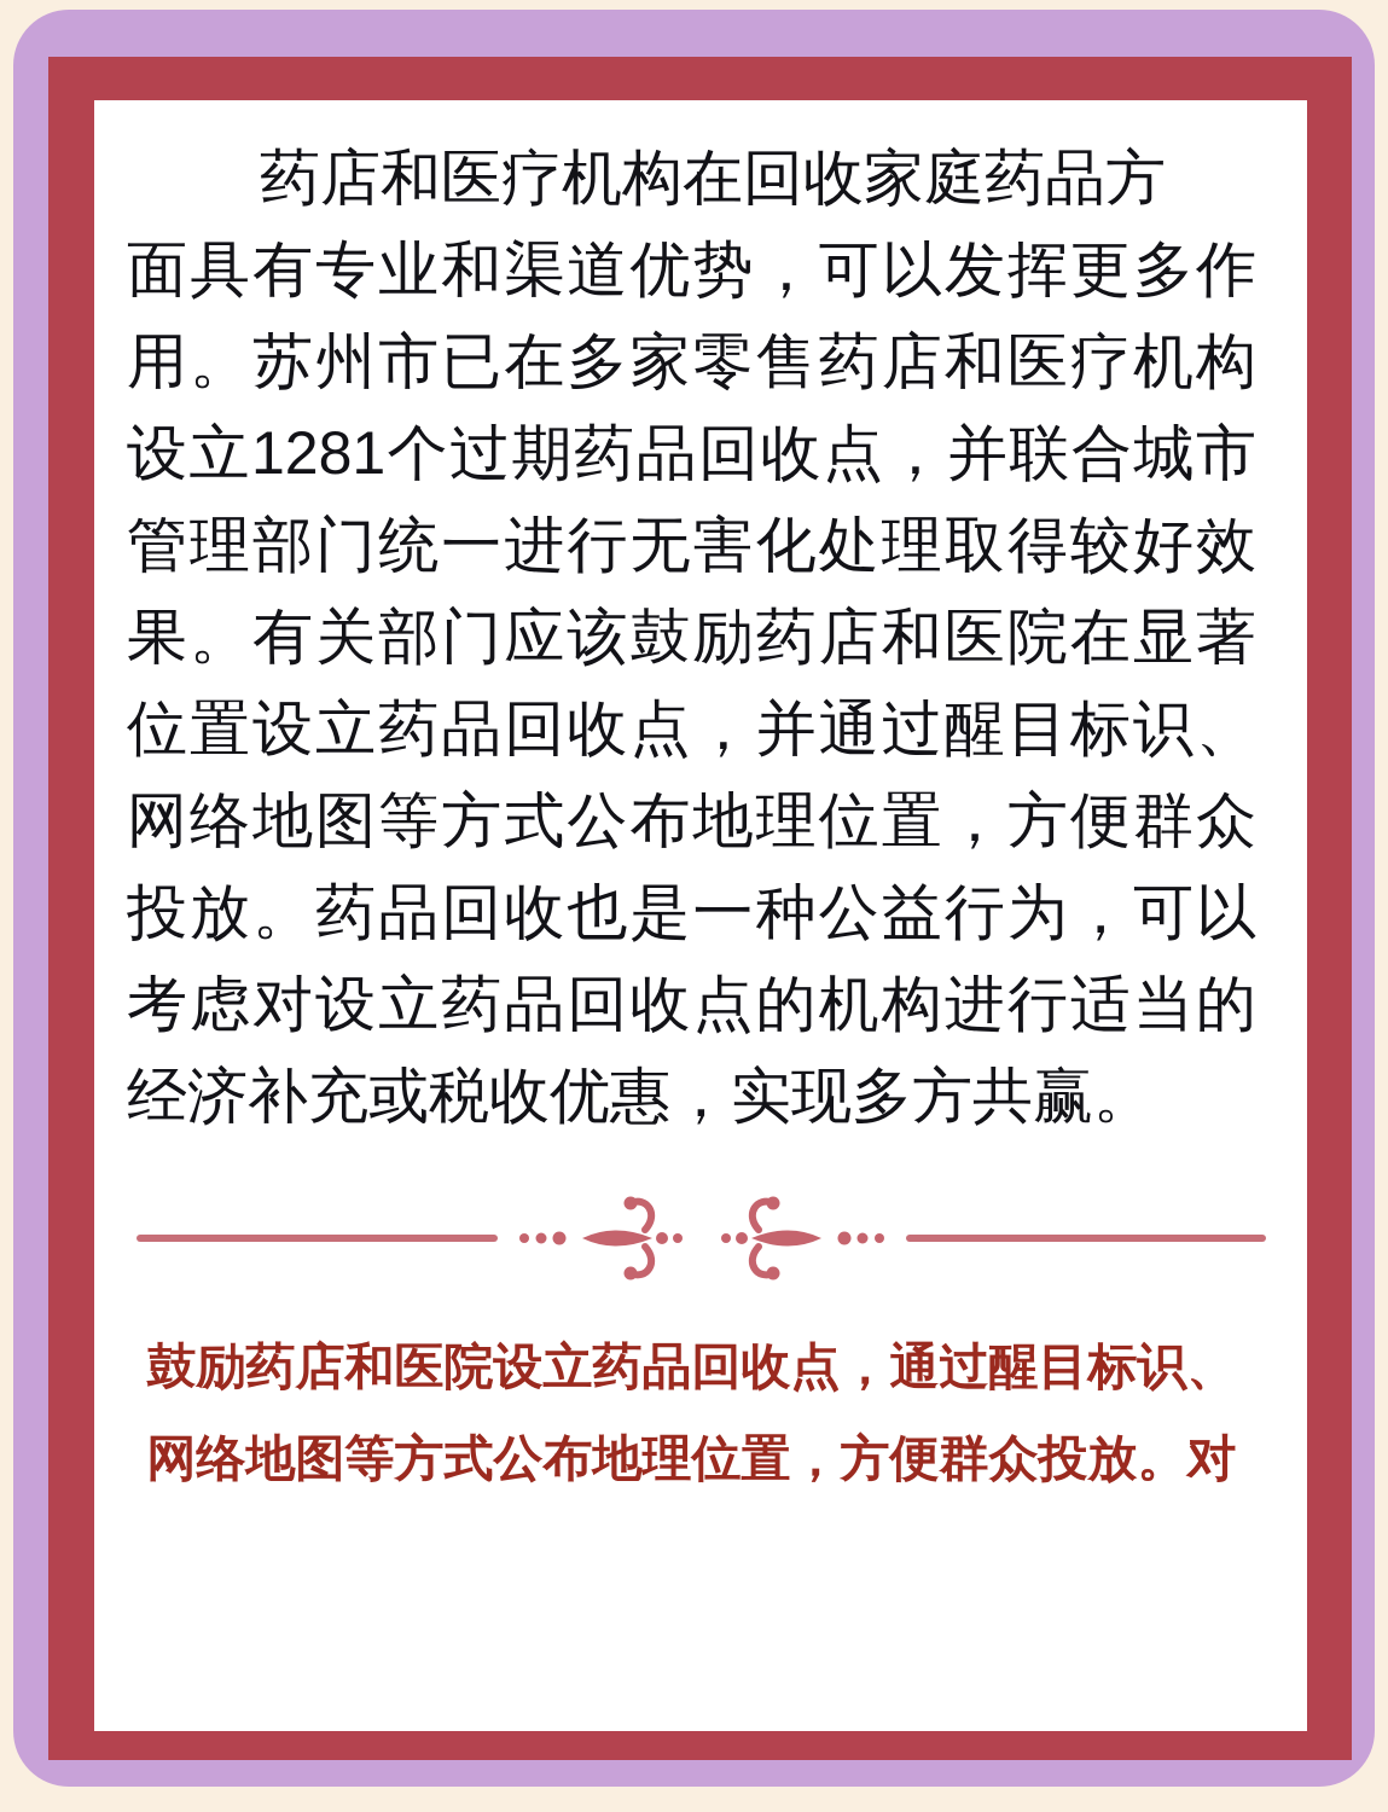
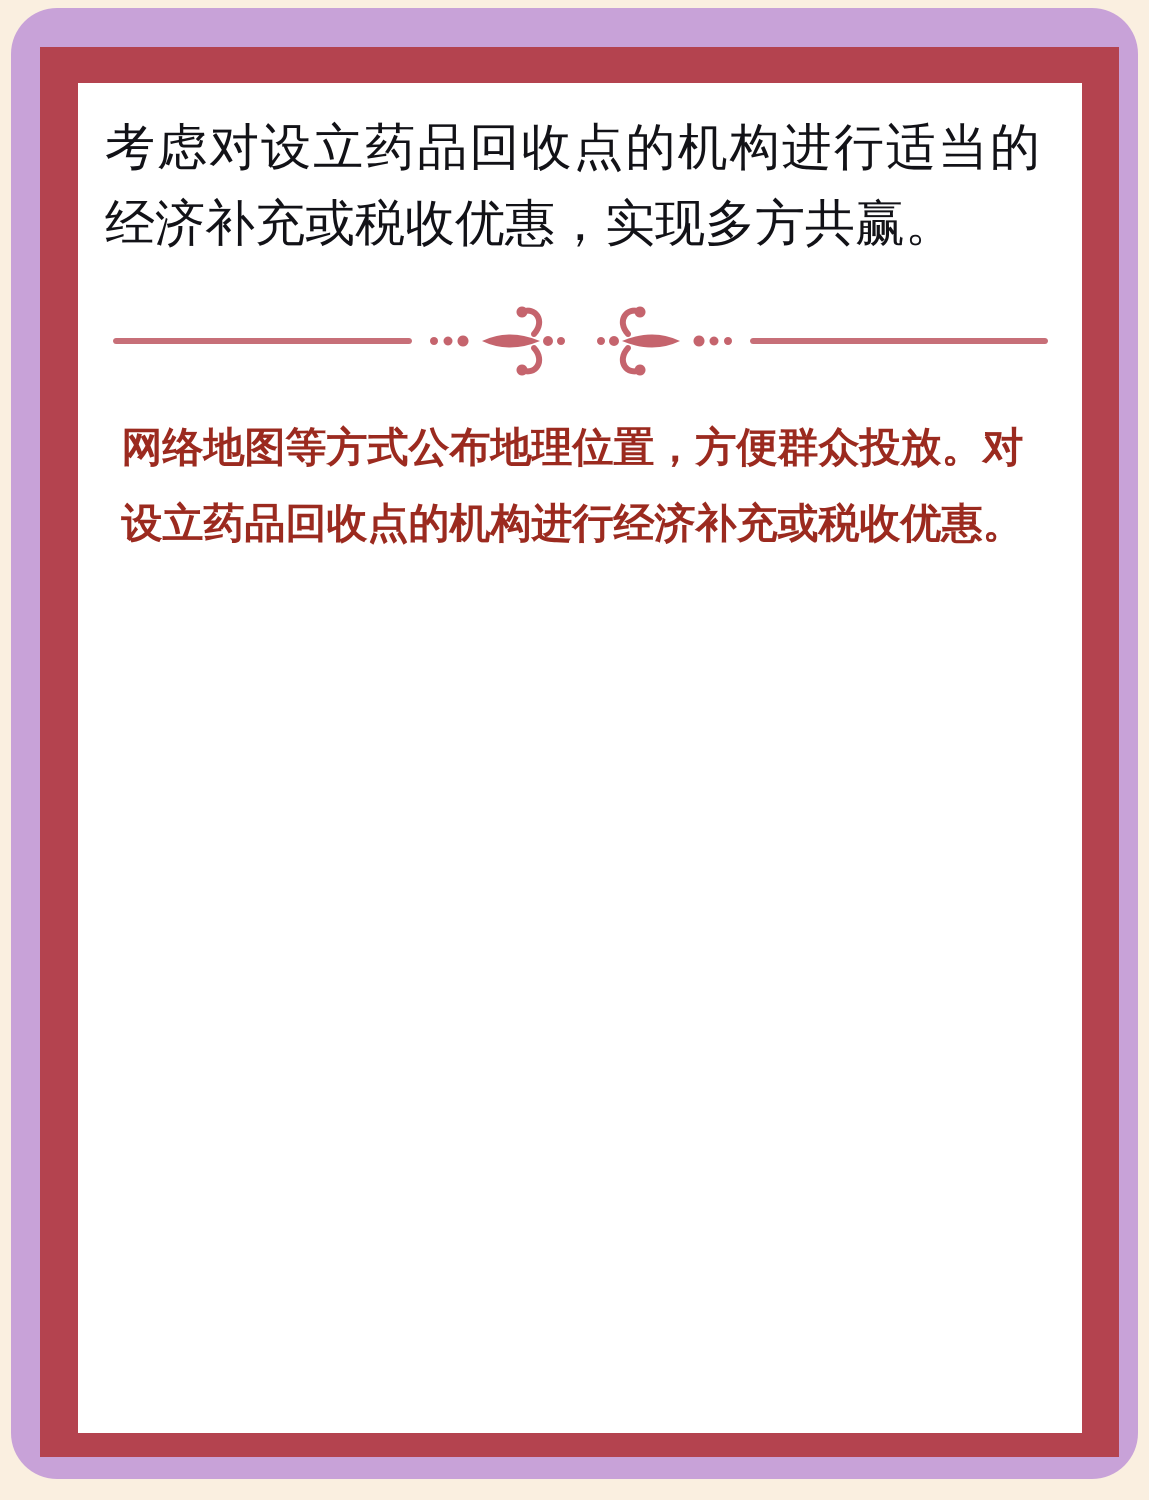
- 药店和医疗机构在回收家庭药品方
- 面具有专业和渠道优势，可以发挥更多作
- 用。苏州市已在多家零售药店和医疗机构
- 设立1281个过期药品回收点，并联合城市
- 管理部门统一进行无害化处理取得较好效
- 果。有关部门应该鼓励药店和医院在显著
- 位置设立药品回收点，并通过醒目标识、
- 网络地图等方式公布地理位置，方便群众
- 投放。药品回收也是一种公益行为，可以
  考虑对设立药品回收点的机构进行适当的
  经济补充或税收优惠，实现多方共赢。
- 鼓励药店和医院设立药品回收点，通过醒目标识、
  网络地图等方式公布地理位置，方便群众投放。对
+ 设立药品回收点的机构进行经济补充或税收优惠。
